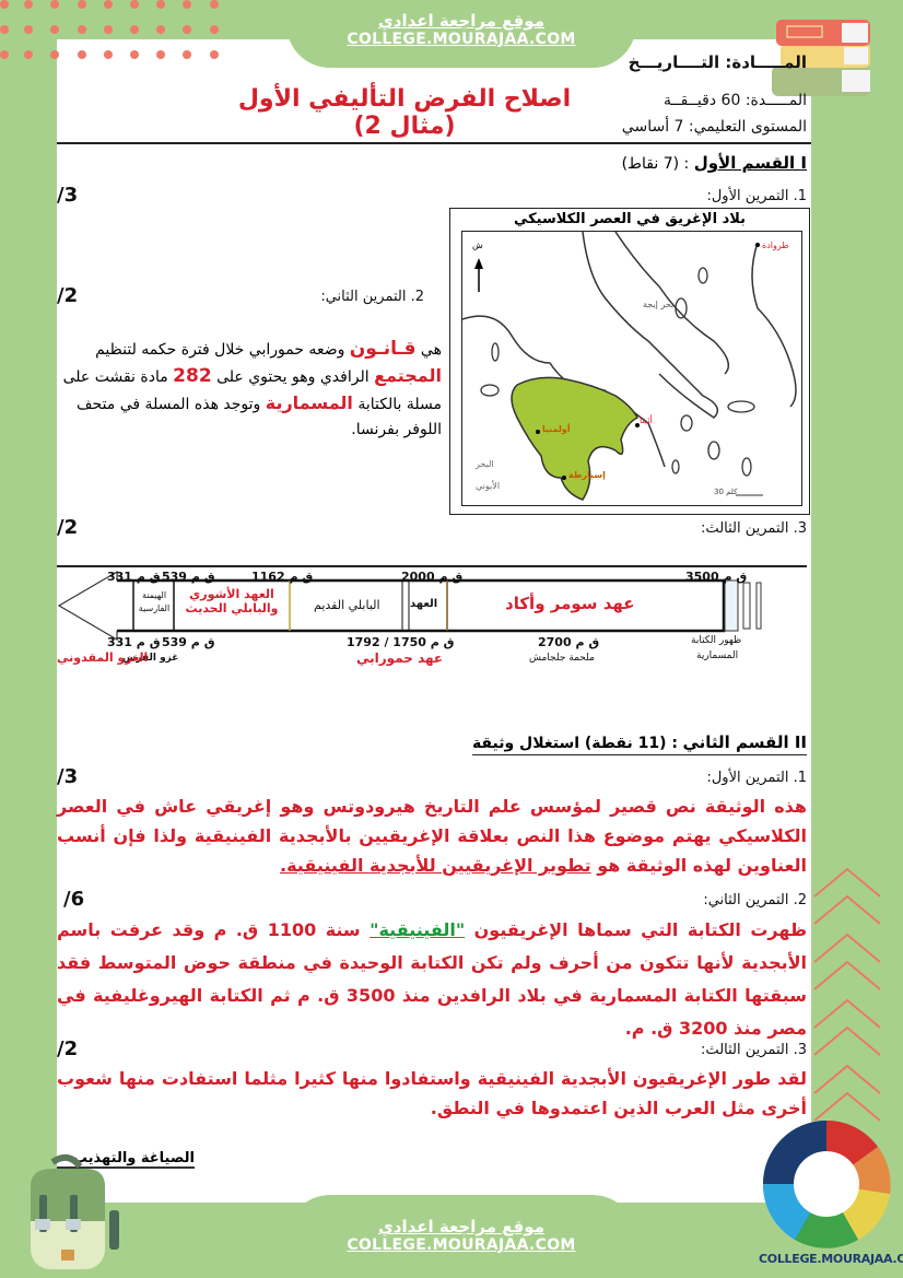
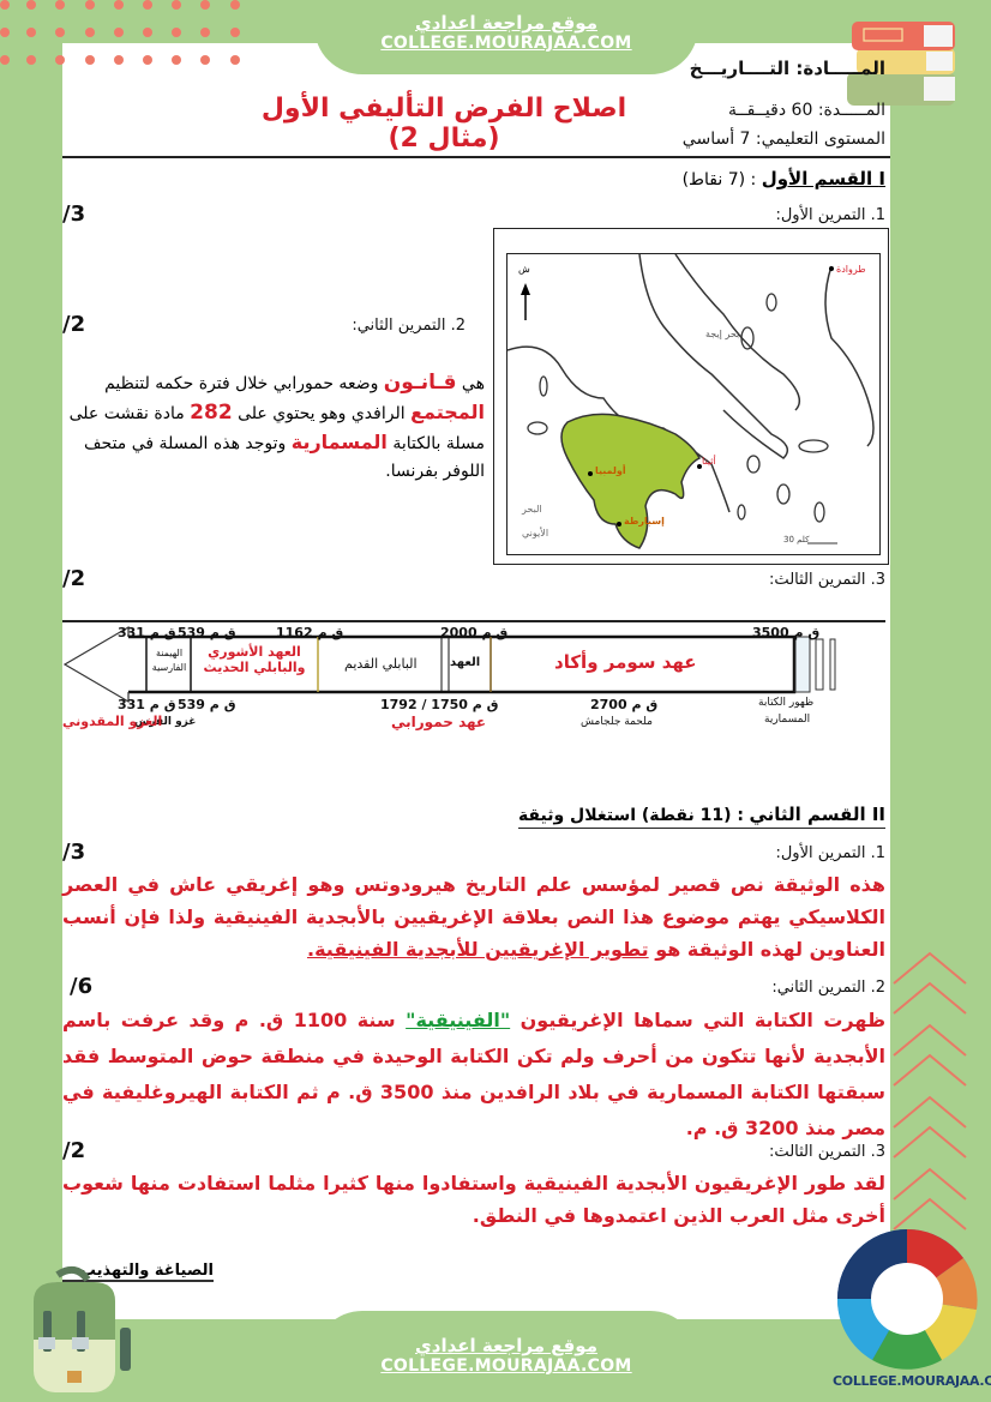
  موقع مراجعة اعدادي
  COLLEGE.MOURAJAA.COM
  المـــــادة: التــــاريـــخ
  المـــــدة: 60 دقيــقــة
  المستوى التعليمي: 7 أساسي
  اصلاح الفرض التأليفي الأول (مثال 2)
  I القسم الأول : (7 نقاط)
  1. التمرين الأول:
  /3
- بلاد الإغريق في العصر الكلاسيكي
  ش
  طروادة
  بحر إيجة
  أثينا
  أولمبيا
  إسبارطة
  البحر
  الأيوني
  30 كلم
  2. التمرين الثاني:
  /2
  هي قـانـون وضعه حمورابي خلال فترة حكمه لتنظيم المجتمع الرافدي وهو يحتوي على 282 مادة نقشت على مسلة بالكتابة المسمارية وتوجد هذه المسلة في متحف اللوفر بفرنسا.
  3. التمرين الثالث:
  /2
  3500 ق م
  2000 ق م
  1162 ق م
  539 ق م
  331 ق م
  عهد سومر وأكاد
  العهد
  البابلي القديم
  العهد الأشوري والبابلي الحديث
  الهيمنة الفارسية
  2700 ق م
  1792 / 1750 ق م
  539 ق م
  331 ق م
  ظهور الكتابة
  المسمارية
  ملحمة جلجامش
  عهد حمورابي
  غزو الفرس
  الغزو المقدوني
  II القسم الثاني : (11 نقطة) استغلال وثيقة
  1. التمرين الأول:
  /3
  هذه الوثيقة نص قصير لمؤسس علم التاريخ هيرودوتس وهو إغريقي عاش في العصر الكلاسيكي يهتم موضوع هذا النص بعلاقة الإغريقيين بالأبجدية الفينيقية ولذا فإن أنسب العناوين لهذه الوثيقة هو تطوير الإغريقيين للأبجدية الفينيقية.
  2. التمرين الثاني:
  /6
  ظهرت الكتابة التي سماها الإغريقيون "الفينيقية" سنة 1100 ق. م وقد عرفت باسم الأبجدية لأنها تتكون من أحرف ولم تكن الكتابة الوحيدة في منطقة حوض المتوسط فقد سبقتها الكتابة المسمارية في بلاد الرافدين منذ 3500 ق. م ثم الكتابة الهيروغليفية في مصر منذ 3200 ق. م.
  3. التمرين الثالث:
  /2
  لقد طور الإغريقيون الأبجدية الفينيقية واستفادوا منها كثيرا مثلما استفادت منها شعوب أخرى مثل العرب الذين اعتمدوها في النطق.
  الصياغة والتهذيب
  موقع مراجعة اعدادي
  COLLEGE.MOURAJAA.COM
  COLLEGE.MOURAJAA.C
